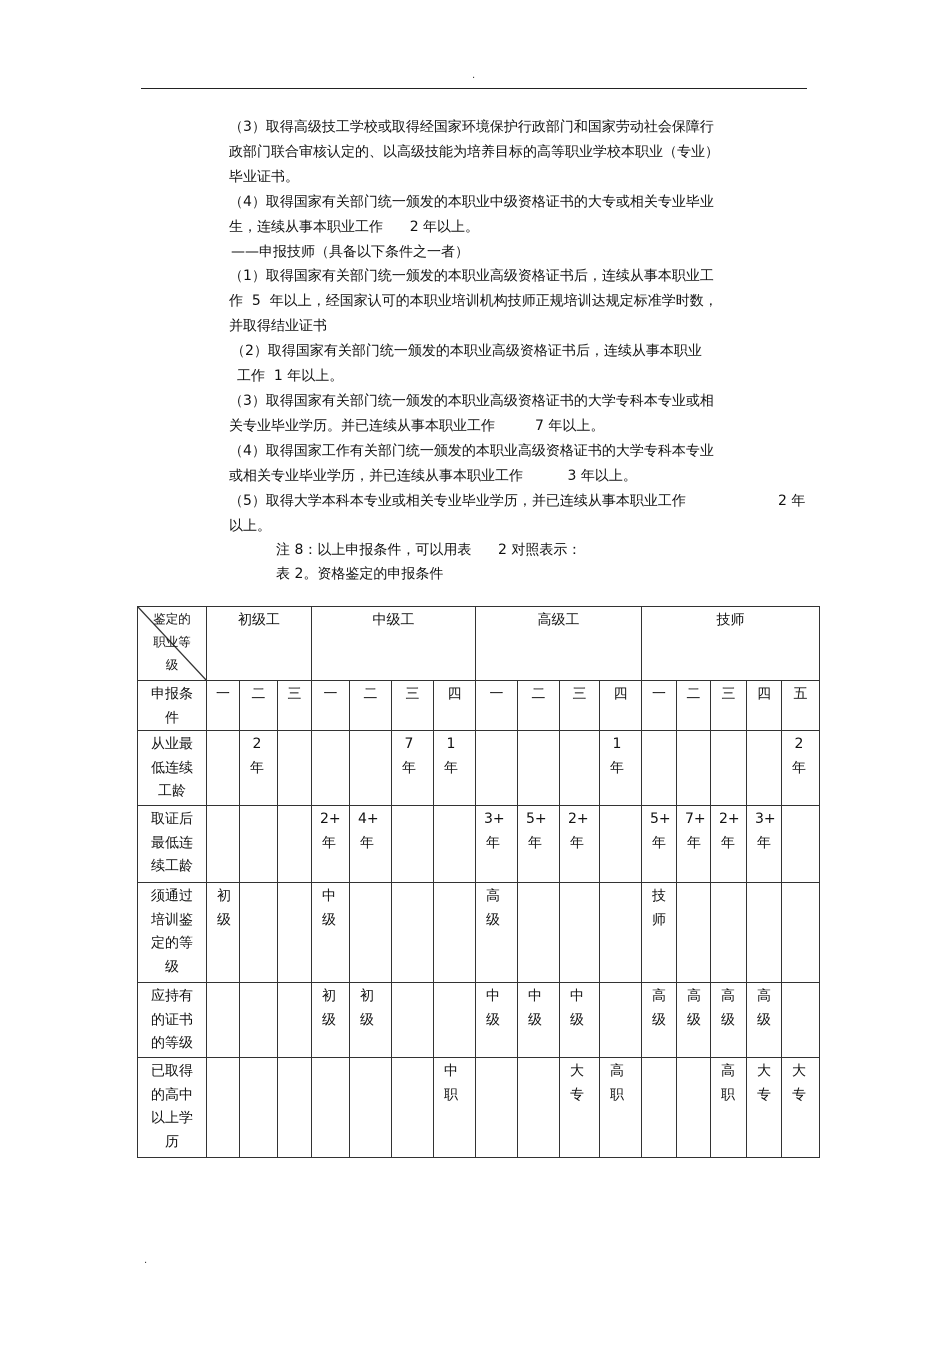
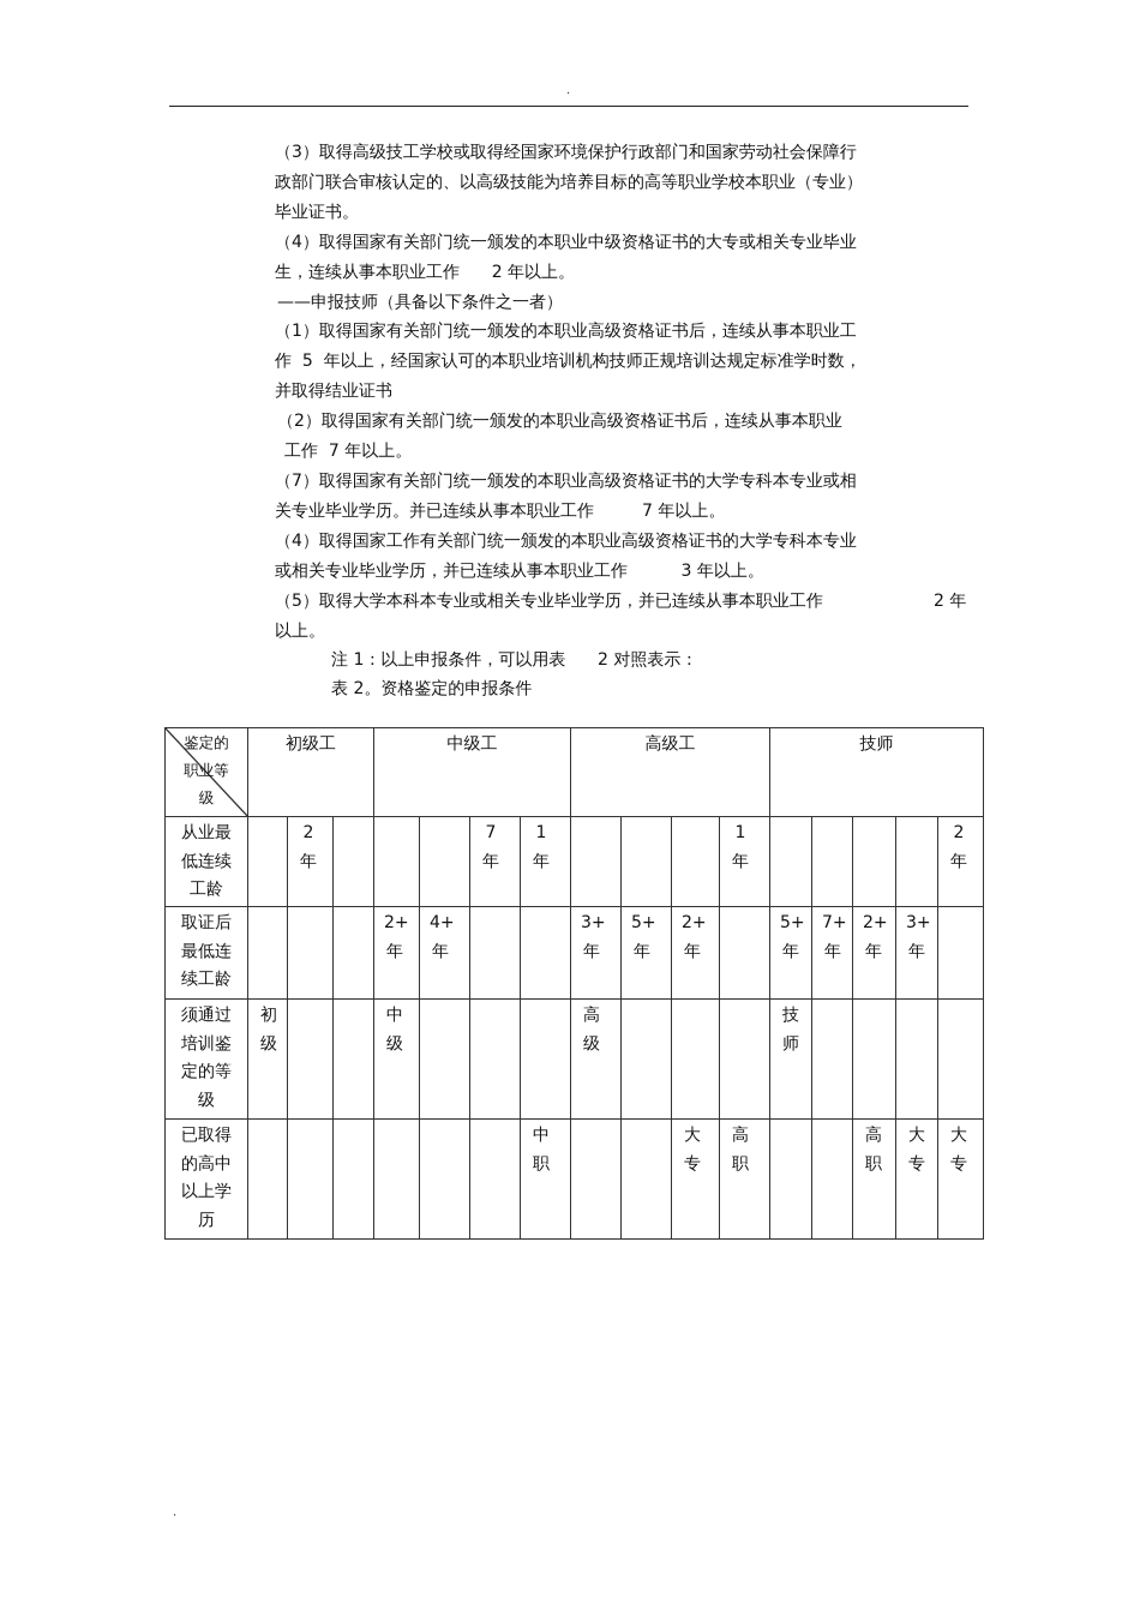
  .
  （3）取得高级技工学校或取得经国家环境保护行政部门和国家劳动社会保障行
  政部门联合审核认定的、以高级技能为培养目标的高等职业学校本职业（专业）
  毕业证书。
  （4）取得国家有关部门统一颁发的本职业中级资格证书的大专或相关专业毕业
  生，连续从事本职业工作 2 年以上。
  ——申报技师（具备以下条件之一者）
  （1）取得国家有关部门统一颁发的本职业高级资格证书后，连续从事本职业工
  作 5 年以上，经国家认可的本职业培训机构技师正规培训达规定标准学时数，
  并取得结业证书
  （2）取得国家有关部门统一颁发的本职业高级资格证书后，连续从事本职业
- 工作 1 年以上。
+ 工作 7 年以上。
- （3）取得国家有关部门统一颁发的本职业高级资格证书的大学专科本专业或相
+ （7）取得国家有关部门统一颁发的本职业高级资格证书的大学专科本专业或相
  关专业毕业学历。并已连续从事本职业工作 7 年以上。
  （4）取得国家工作有关部门统一颁发的本职业高级资格证书的大学专科本专业
  或相关专业毕业学历，并已连续从事本职业工作 3 年以上。
  （5）取得大学本科本专业或相关专业毕业学历，并已连续从事本职业工作
  以上。
  2 年
- 注 8：以上申报条件，可以用表 2 对照表示：
+ 注 1：以上申报条件，可以用表 2 对照表示：
  表 2。资格鉴定的申报条件
  鉴定的职业等级	初级工	中级工	高级工	技师
- 申报条件	一	二	三	一	二	三	四	一	二	三	四	一	二	三	四	五
  从业最低连续工龄		2年				7年	1年				1年					2年
  取证后最低连续工龄				2+年	4+年			3+年	5+年	2+年		5+年	7+年	2+年	3+年
  须通过培训鉴定的等级	初级			中级				高级				技师
- 应持有的证书的等级				初级	初级			中级	中级	中级		高级	高级	高级	高级
  已取得的高中以上学历							中职			大专	高职			高职	大专	大专
  .
